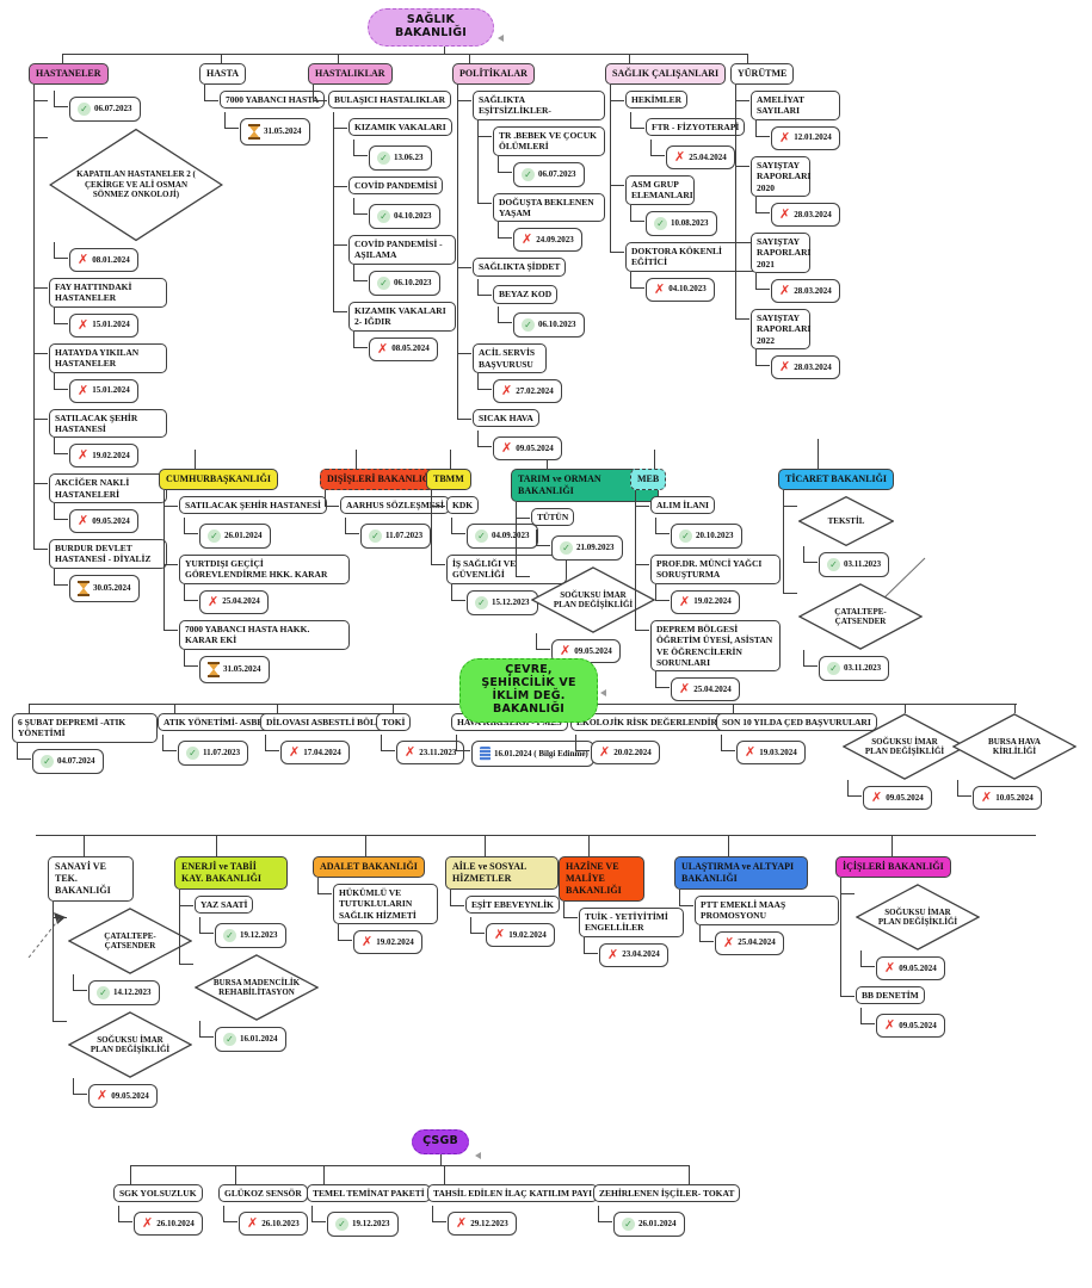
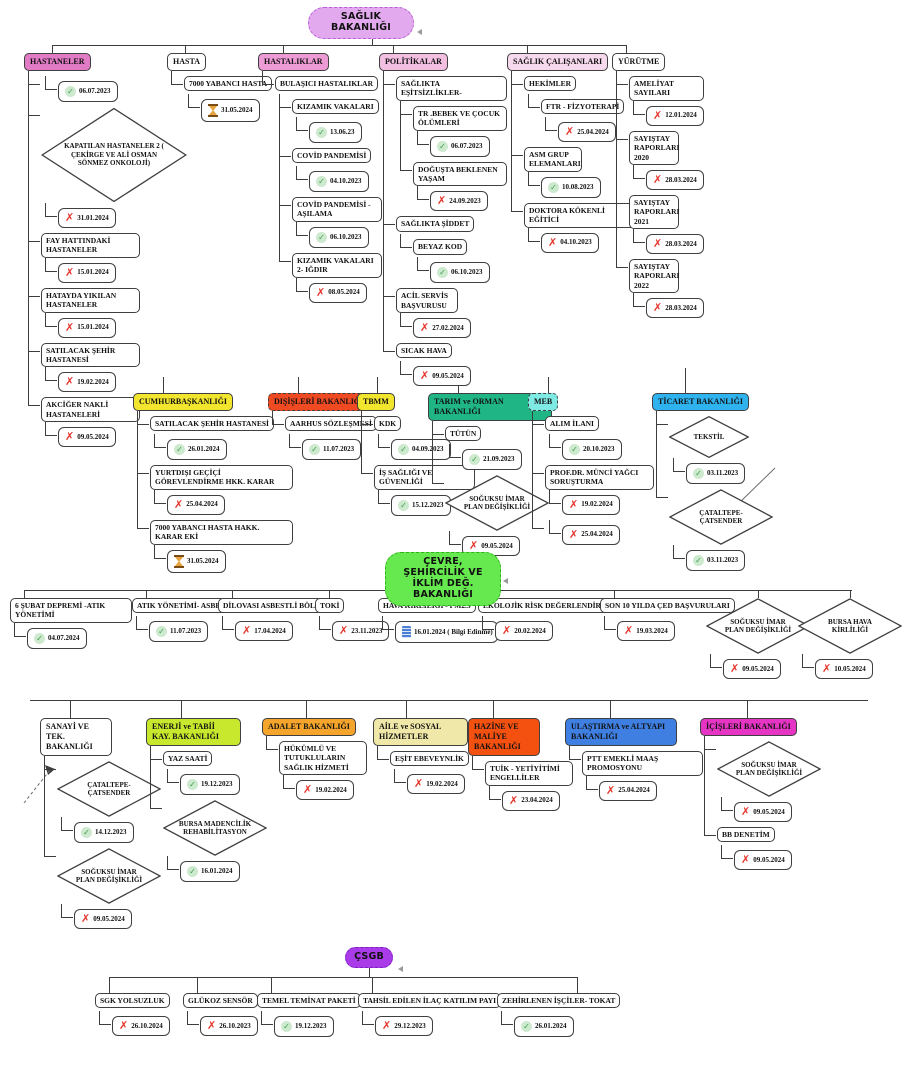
  SAĞLIK BAKANLIĞI
  HASTANELER
  ✓
  06.07.2023
  KAPATILAN HASTANELER 2 ( ÇEKİRGE VE ALİ OSMAN SÖNMEZ ONKOLOJİ)
  ✗
- 08.01.2024
+ 31.01.2024
  FAY HATTINDAKİ HASTANELER
  ✗
  15.01.2024
  HATAYDA YIKILAN HASTANELER
  ✗
  15.01.2024
  SATILACAK ŞEHİR HASTANESİ
  ✗
  19.02.2024
  AKCİĞER NAKLİ HASTANELERİ
  ✗
  09.05.2024
- BURDUR DEVLET HASTANESİ - DİYALİZ
- 30.05.2024
  HASTA
  7000 YABANCI HASTA
  31.05.2024
  HASTALIKLAR
  BULAŞICI HASTALIKLAR
  KIZAMIK VAKALARI
  ✓
  13.06.23
  COVİD PANDEMİSİ
  ✓
  04.10.2023
  COVİD PANDEMİSİ -AŞILAMA
  ✓
  06.10.2023
  KIZAMIK VAKALARI 2- IĞDIR
  ✗
  08.05.2024
  POLİTİKALAR
  SAĞLIKTA EŞİTSİZLİKLER-
  TR .BEBEK VE ÇOCUK ÖLÜMLERİ
  ✓
  06.07.2023
  DOĞUŞTA BEKLENEN YAŞAM
  ✗
  24.09.2023
  SAĞLIKTA ŞİDDET
  BEYAZ KOD
  ✓
  06.10.2023
  ACİL SERVİS BAŞVURUSU
  ✗
  27.02.2024
  SICAK HAVA
  ✗
  09.05.2024
  SAĞLIK ÇALIŞANLARI
  HEKİMLER
  FTR - FİZYOTERAPİ
  ✗
  25.04.2024
  ASM GRUP ELEMANLARI
  ✓
  10.08.2023
  DOKTORA KÖKENLİ EĞİTİCİ
  ✗
  04.10.2023
  YÜRÜTME
  AMELİYAT SAYILARI
  ✗
  12.01.2024
  SAYIŞTAY RAPORLARI 2020
  ✗
  28.03.2024
  SAYIŞTAY RAPORLARI 2021
  ✗
  28.03.2024
  SAYIŞTAY RAPORLARI 2022
  ✗
  28.03.2024
  CUMHURBAŞKANLIĞI
  SATILACAK ŞEHİR HASTANESİ
  ✓
  26.01.2024
  YURTDIŞI GEÇİÇİ GÖREVLENDİRME HKK. KARAR
  ✗
  25.04.2024
  7000 YABANCI HASTA HAKK. KARAR EKİ
  31.05.2024
  DIŞİŞLERİ BAKANLI
  AARHUS SÖZLEŞMESİ
  ✓
  11.07.2023
  TBMM
  KDK
  ✓
  04.09.2023
  İŞ SAĞLIĞI VE GÜVENLİĞİ
  ✓
  15.12.2023
  TARIM ve ORMAN BAKANLIĞI
  TÜTÜN
  ✓
  21.09.2023
  SOĞUKSU İMAR PLAN DEĞİŞİKLİĞİ
  ✗
  09.05.2024
  MEB
  ALIM İLANI
  ✓
  20.10.2023
  PROF.DR. MÜNCİ YAĞCI SORUŞTURMA
  ✗
  19.02.2024
- DEPREM BÖLGESİ ÖĞRETİM ÜYESİ, ASİSTAN VE ÖĞRENCİLERİN SORUNLARI
  ✗
  25.04.2024
  TİCARET BAKANLIĞI
  TEKSTİL
  ✓
  03.11.2023
  ÇATALTEPE-ÇATSENDER
  ✓
  03.11.2023
  ÇEVRE, ŞEHİRCİLİK VE İKLİM DEĞ. BAKANLIĞI
  6 ŞUBAT DEPREMİ -ATIK YÖNETİMİ
  ✓
  04.07.2024
  ATIK YÖNETİMİ- ASB
  ✓
  11.07.2023
  DİLOVASI ASBESTLİ BÖL
  ✗
  17.04.2024
  TOKİ
  ✗
  23.11.2023
  16.01.2024 ( Bilgi Edinme)
  KOLOJİK RİSK DEĞERLENDİR
  ✗
  20.02.2024
  SON 10 YILDA ÇED BAŞVURULARI
  ✗
  19.03.2024
  SOĞUKSU İMAR PLAN DEĞİŞİKLİĞİ
  ✗
  09.05.2024
  BURSA HAVA KİRLİLİĞİ
  ✗
  10.05.2024
  SANAYİ VE TEK. BAKANLIĞI
  ÇATALTEPE-ÇATSENDER
  ✓
  14.12.2023
  SOĞUKSU İMAR PLAN DEĞİŞİKLİĞİ
  ✗
  09.05.2024
  ENERJİ ve TABİİ KAY. BAKANLIĞI
  YAZ SAATİ
  ✓
  19.12.2023
  BURSA MADENCİLİK REHABİLİTASYON
  ✓
  16.01.2024
  ADALET BAKANLIĞI
  HÜKÜMLÜ VE TUTUKLULARIN SAĞLIK HİZMETİ
  ✗
  19.02.2024
  AİLE ve SOSYAL HİZMETLER
  EŞİT EBEVEYNLİK
  ✗
  19.02.2024
  HAZİNE VE MALİYE BAKANLIĞI
  TUİK - YETİYİTİMİ ENGELLİLER
  ✗
  23.04.2024
  ULAŞTIRMA ve ALTYAPI BAKANLIĞI
  PTT EMEKLİ MAAŞ PROMOSYONU
  ✗
  25.04.2024
  İÇİŞLERİ BAKANLIĞI
  SOĞUKSU İMAR PLAN DEĞİŞİKLİĞİ
  ✗
  09.05.2024
  BB DENETİM
  ✗
  09.05.2024
  ÇSGB
  SGK YOLSUZLUK
  ✗
  GLÜKOZ SENSÖR
  ✗
  TEMEL TEMİNAT PAKETİ
  ✓
  TAHSİL EDİLEN İLAÇ KATILIM PAYI
  ✗
  ZEHİRLENEN İŞÇİLER- TOKAT
  ✓
